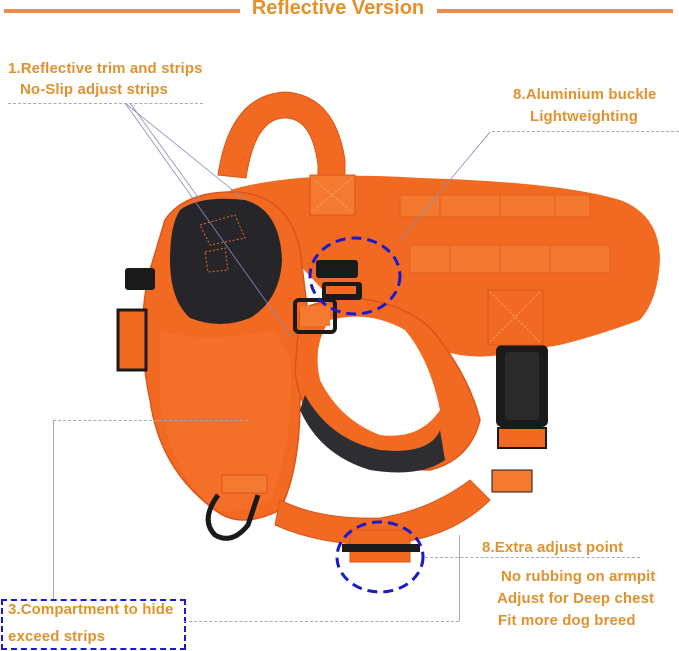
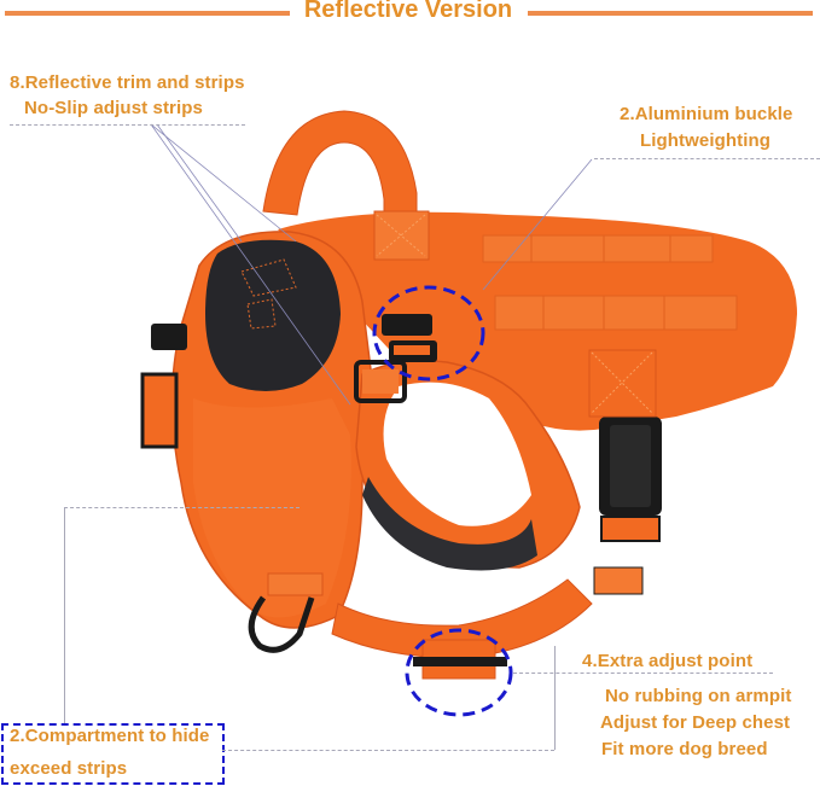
  Reflective Version
- 1.Reflective trim and strips
+ 8.Reflective trim and strips
  No-Slip adjust strips
- 8.Aluminium buckle
+ 2.Aluminium buckle
  Lightweighting
- 3.Compartment to hide
+ 2.Compartment to hide
  exceed strips
- 8.Extra adjust point
+ 4.Extra adjust point
  No rubbing on armpit
  Adjust for Deep chest
  Fit more dog breed
